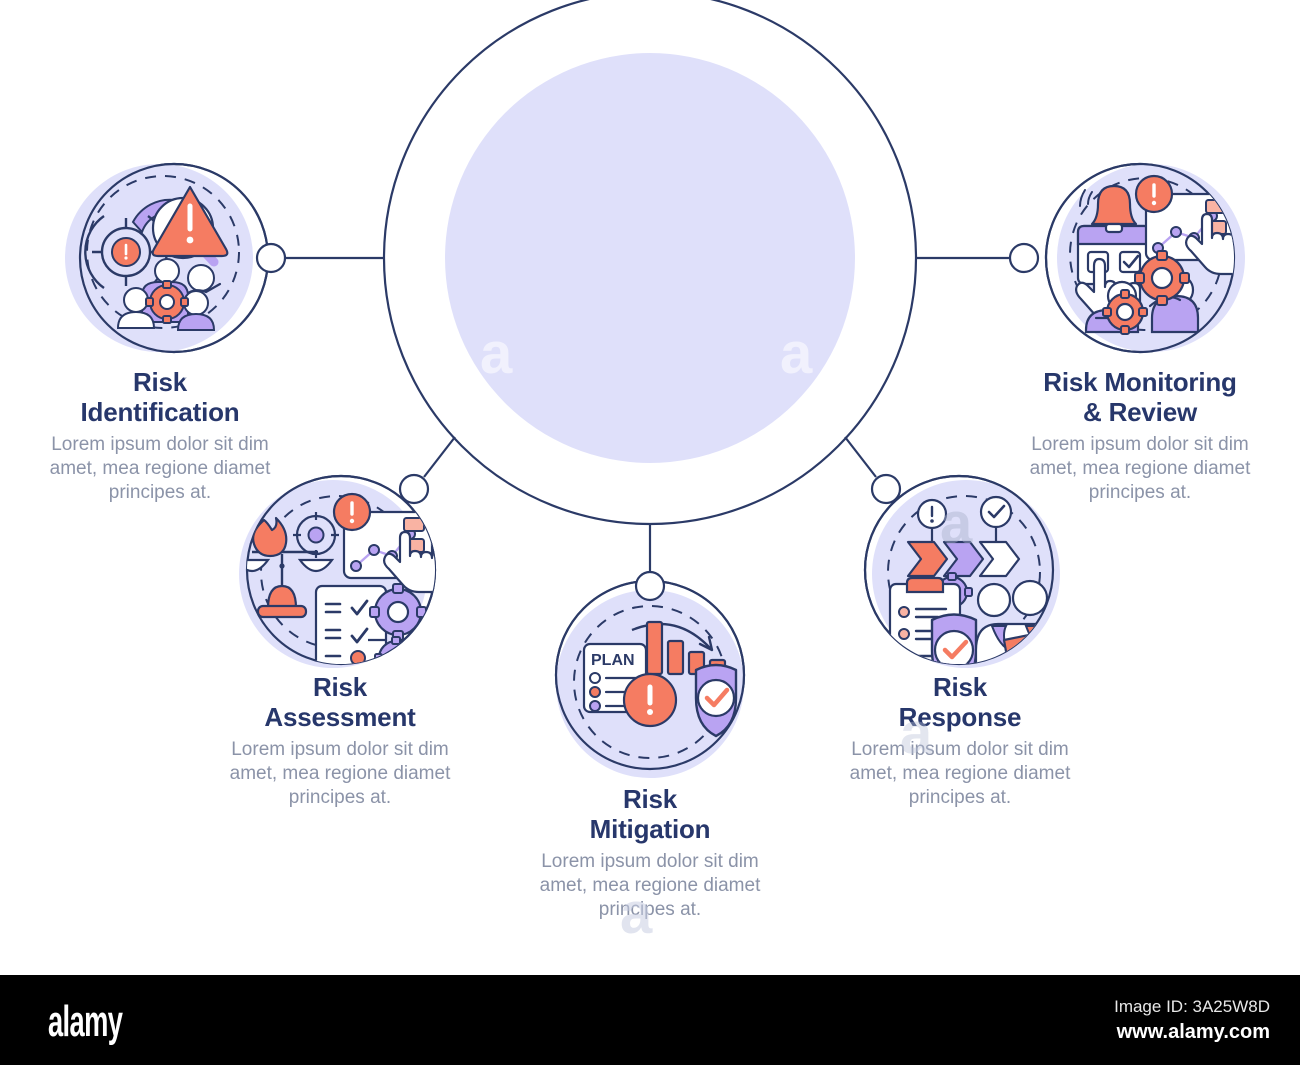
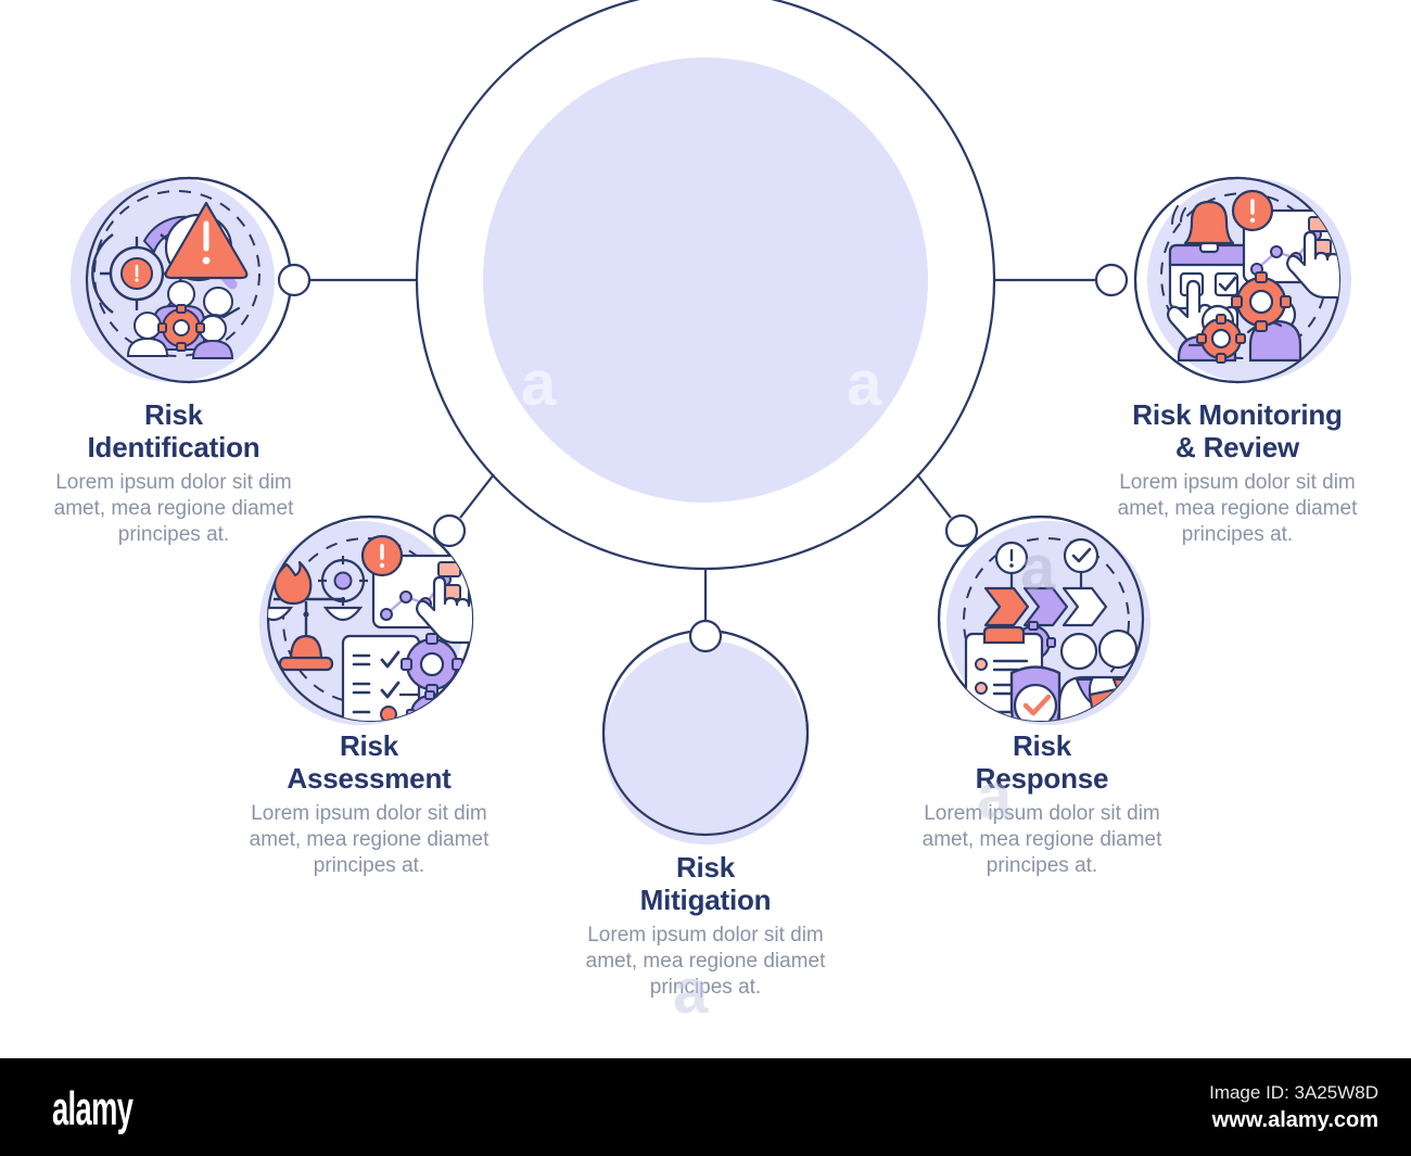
- PLAN
  Risk
  Identification
  Lorem ipsum dolor sit dim
  amet, mea regione diamet
  principes at.
  Risk
  Assessment
  Lorem ipsum dolor sit dim
  amet, mea regione diamet
  principes at.
  Risk
  Mitigation
  Lorem ipsum dolor sit dim
  amet, mea regione diamet
  principes at.
  Risk
  Response
  Lorem ipsum dolor sit dim
  amet, mea regione diamet
  principes at.
  Risk Monitoring
  & Review
  Lorem ipsum dolor sit dim
  amet, mea regione diamet
  principes at.
  a
  a
  a
  a
  a
  a
  alamy
  Image ID: 3A25W8D
  www.alamy.com
